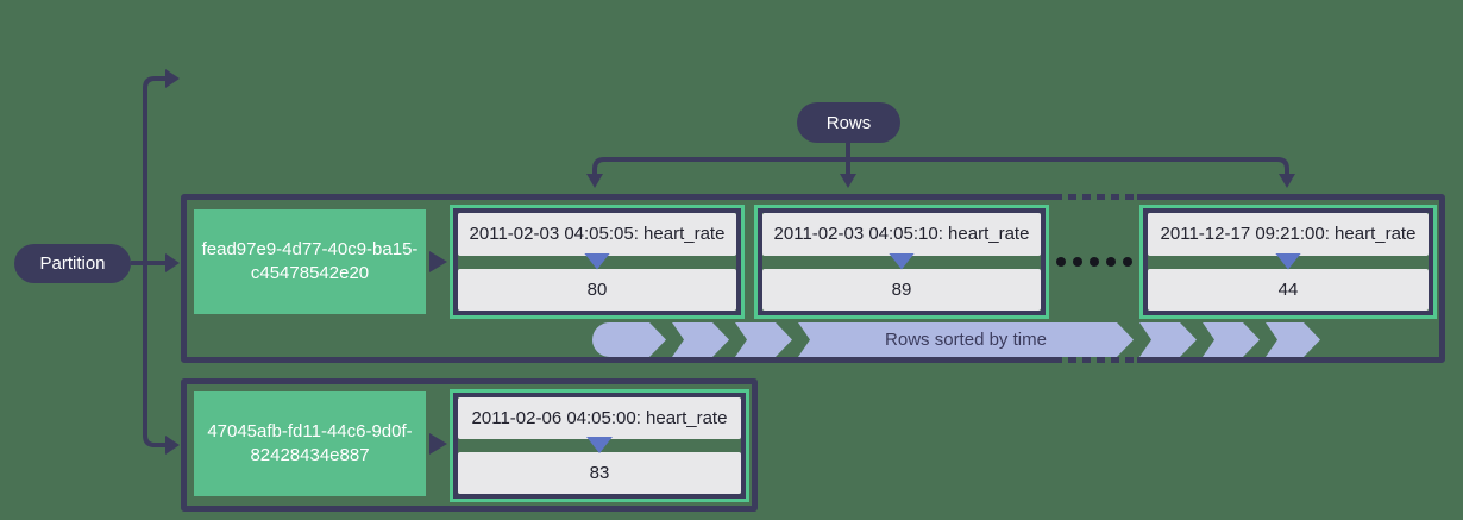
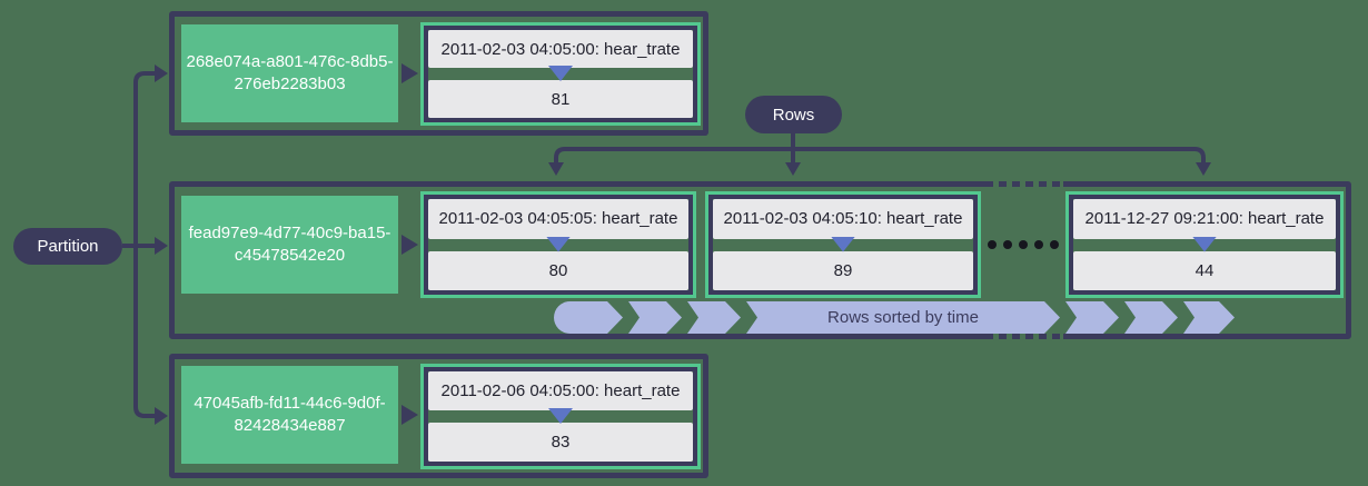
  Partition
  Rows
+ 268e074a-a801-476c-8db5-
+ 276eb2283b03
+ 2011-02-03 04:05:00: hear_trate
+ 81
  fead97e9-4d77-40c9-ba15-
  c45478542e20
  2011-02-03 04:05:05: heart_rate
  80
  2011-02-03 04:05:10: heart_rate
  89
- 2011-12-17 09:21:00: heart_rate
+ 2011-12-27 09:21:00: heart_rate
  44
  Rows sorted by time
  47045afb-fd11-44c6-9d0f-
  82428434e887
  2011-02-06 04:05:00: heart_rate
  83
